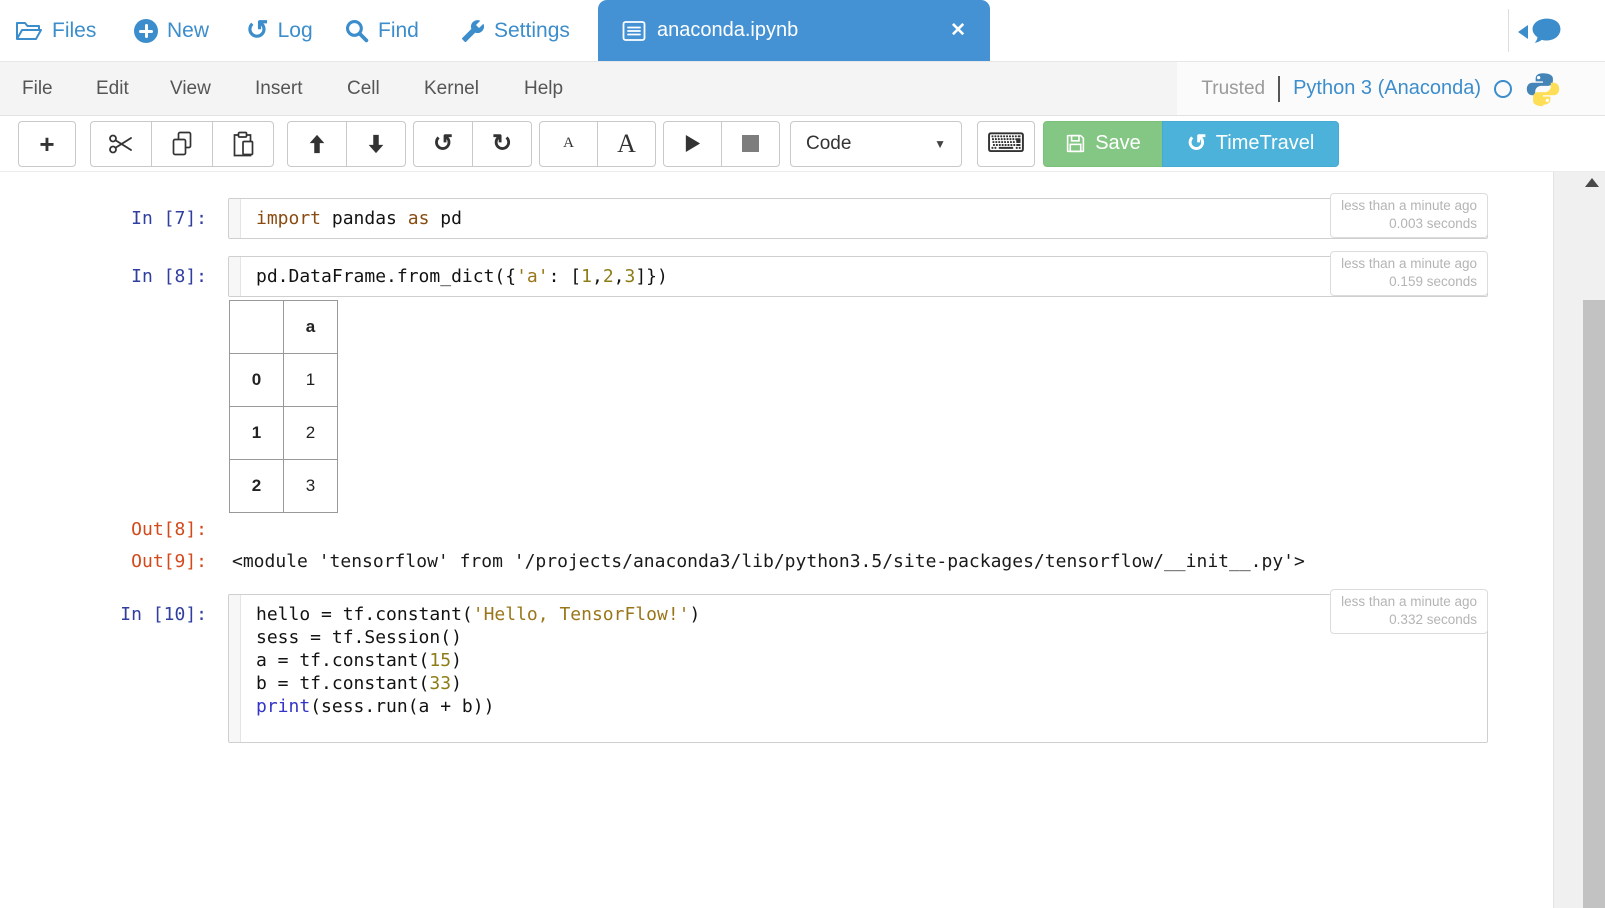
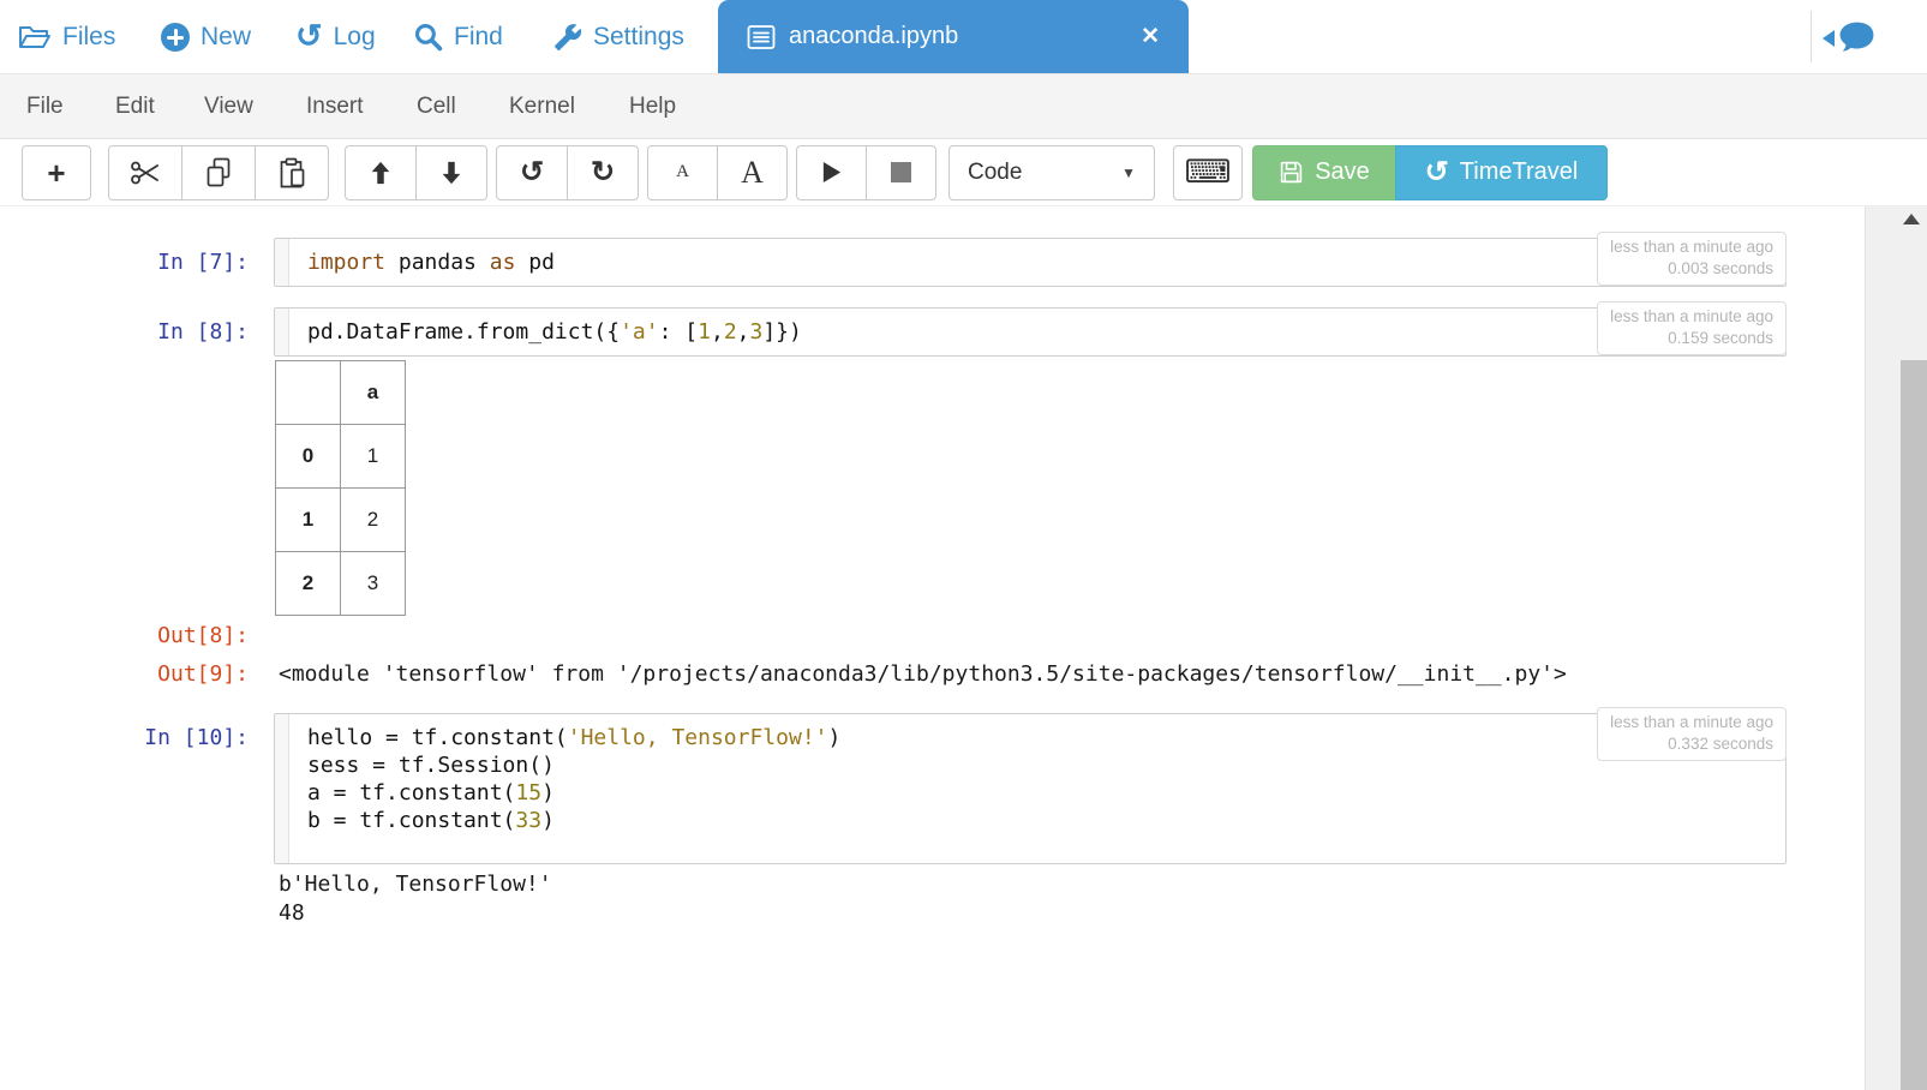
  Files
  New
  ↺
  Log
  Find
  Settings
  anaconda.ipynb
  ✕
  File
  Edit
  View
  Insert
  Cell
  Kernel
  Help
- Trusted
- Python 3 (Anaconda)
  +
  ↺
  ↻
  A
  A
  Code
  ▼
  ⌨
  Save
  ↺
  TimeTravel
  In [7]:
  import pandas as pd
  less than a minute ago
  0.003 seconds
  In [8]:
  pd.DataFrame.from_dict({'a': [1,2,3]})
  less than a minute ago
  0.159 seconds
  	a
  0	1
  1	2
  2	3
  Out[8]:
  Out[9]:
  <module 'tensorflow' from '/projects/anaconda3/lib/python3.5/site-packages/tensorflow/__init__.py'>
  In [10]:
  hello = tf.constant('Hello, TensorFlow!')
  sess = tf.Session()
  a = tf.constant(15)
  b = tf.constant(33)
- print(sess.run(a + b))
  less than a minute ago
  0.332 seconds
+ b'Hello, TensorFlow!' 48
